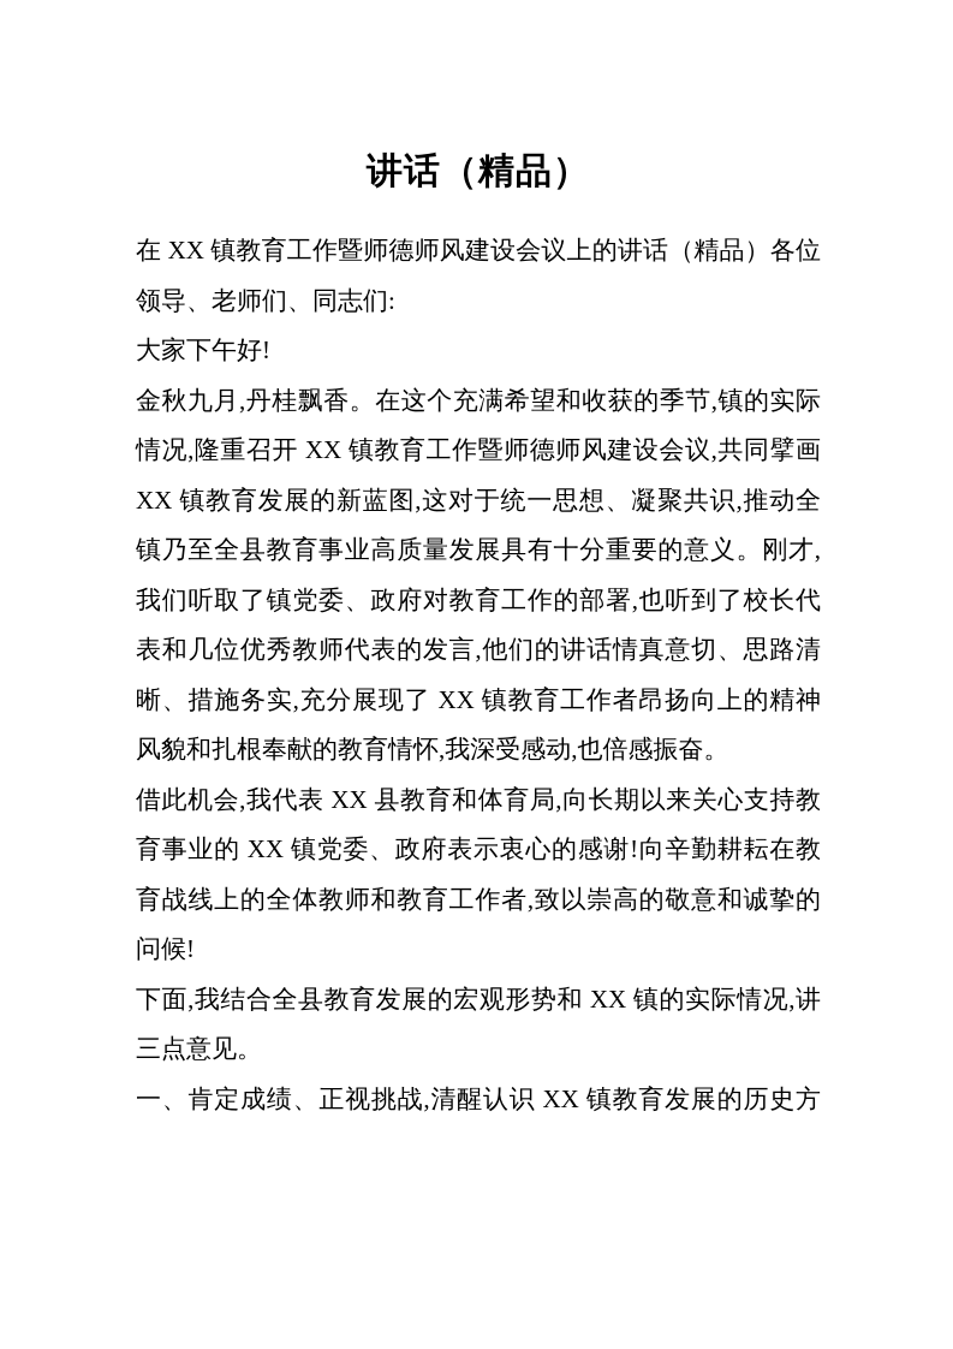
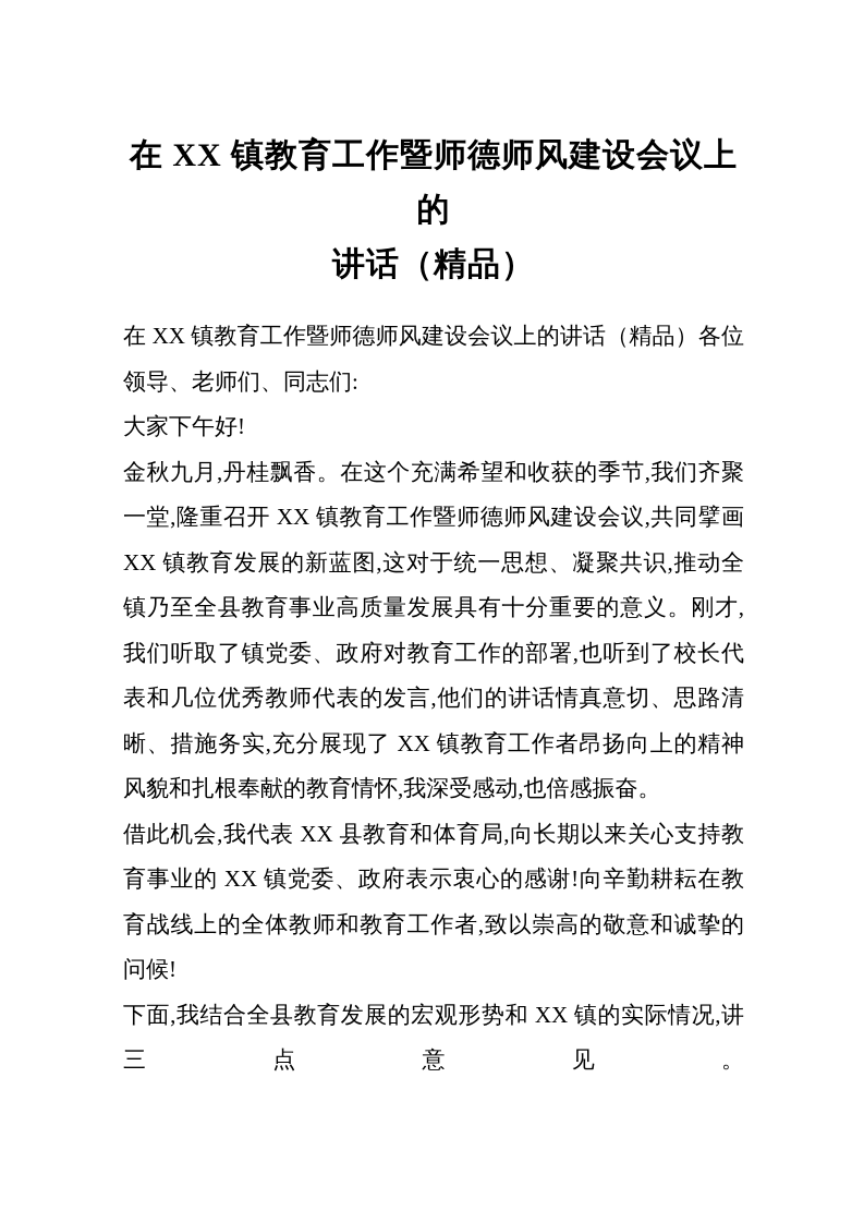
+ 在 XX 镇教育工作暨师德师风建设会议上的
  讲话（精品）
  在 XX 镇教育工作暨师德师风建设会议上的讲话（精品）各位领导、老师们、同志们:
  大家下午好!
- 金秋九月,丹桂飘香。在这个充满希望和收获的季节,镇的实际情况,隆重召开 XX 镇教育工作暨师德师风建设会议,共同擘画 XX 镇教育发展的新蓝图,这对于统一思想、凝聚共识,推动全镇乃至全县教育事业高质量发展具有十分重要的意义。刚才,我们听取了镇党委、政府对教育工作的部署,也听到了校长代表和几位优秀教师代表的发言,他们的讲话情真意切、思路清晰、措施务实,充分展现了 XX 镇教育工作者昂扬向上的精神风貌和扎根奉献的教育情怀,我深受感动,也倍感振奋。
+ 金秋九月,丹桂飘香。在这个充满希望和收获的季节,我们齐聚一堂,隆重召开 XX 镇教育工作暨师德师风建设会议,共同擘画 XX 镇教育发展的新蓝图,这对于统一思想、凝聚共识,推动全镇乃至全县教育事业高质量发展具有十分重要的意义。刚才,我们听取了镇党委、政府对教育工作的部署,也听到了校长代表和几位优秀教师代表的发言,他们的讲话情真意切、思路清晰、措施务实,充分展现了 XX 镇教育工作者昂扬向上的精神风貌和扎根奉献的教育情怀,我深受感动,也倍感振奋。
  借此机会,我代表 XX 县教育和体育局,向长期以来关心支持教育事业的 XX 镇党委、政府表示衷心的感谢!向辛勤耕耘在教育战线上的全体教师和教育工作者,致以崇高的敬意和诚挚的问候!
  下面,我结合全县教育发展的宏观形势和 XX 镇的实际情况,讲三点意见。
- 一、肯定成绩、正视挑战,清醒认识 XX 镇教育发展的历史方
